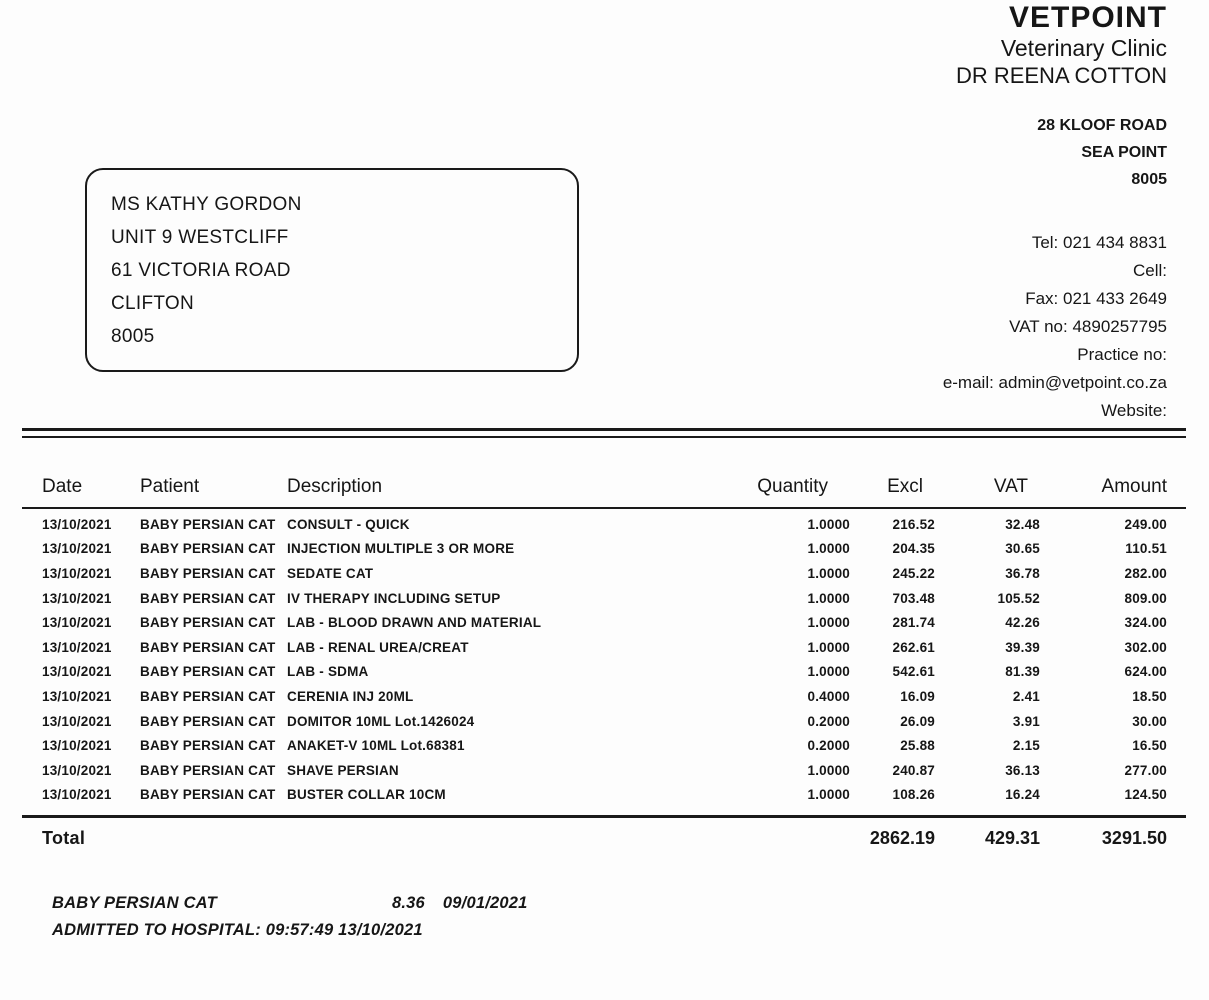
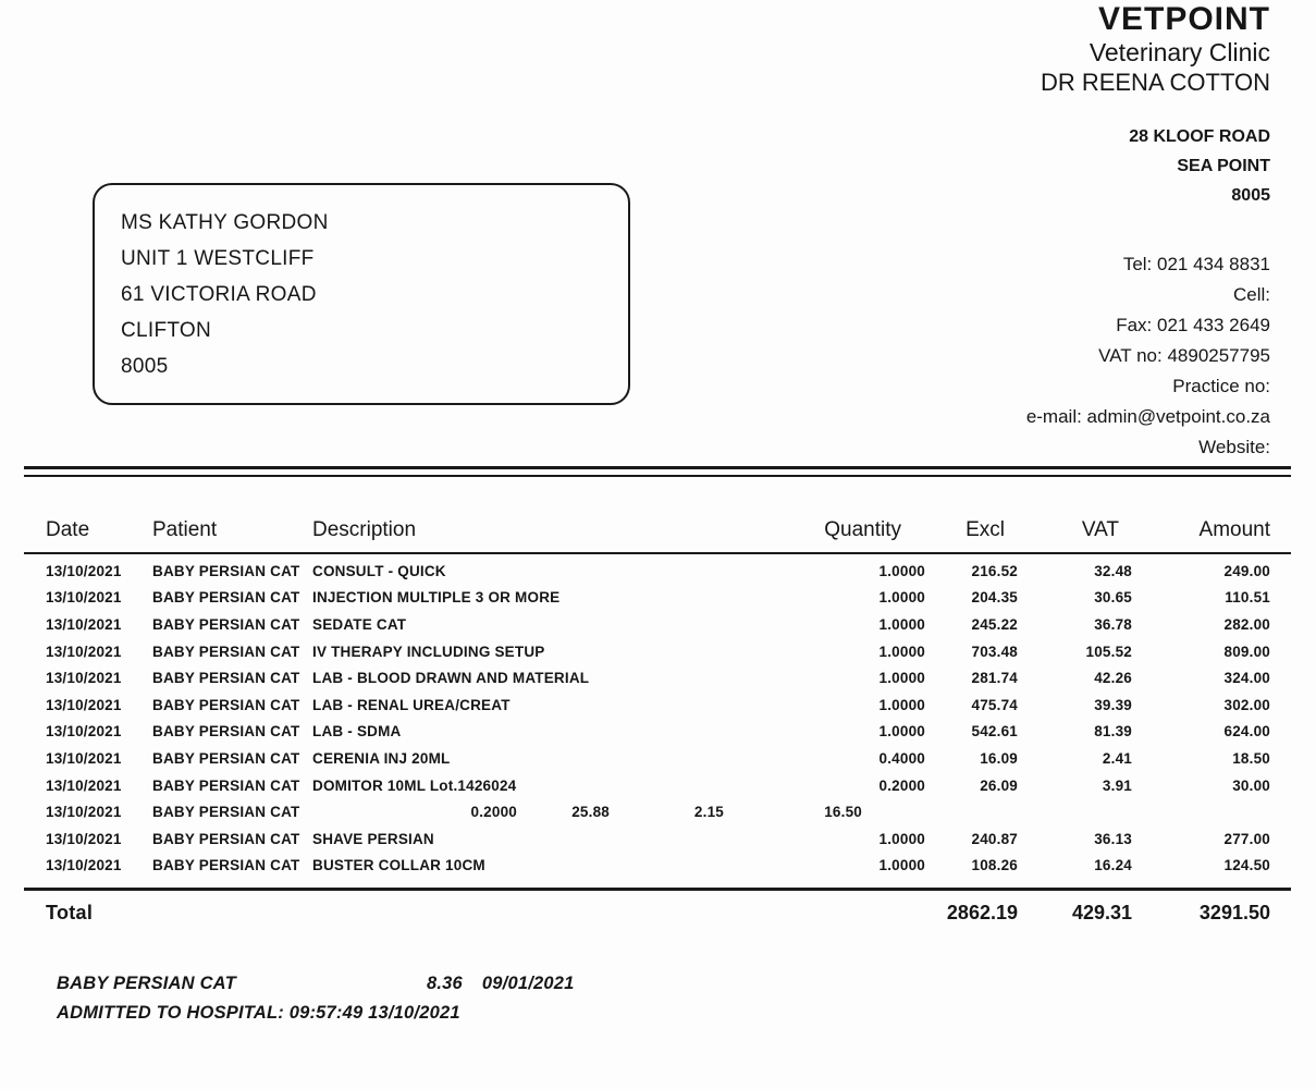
  VETPOINT
  Veterinary Clinic
  DR REENA COTTON
  28 KLOOF ROAD
  SEA POINT
  8005
  Tel: 021 434 8831
  Cell:
  Fax: 021 433 2649
  VAT no: 4890257795
  Practice no:
  e-mail: admin@vetpoint.co.za
  Website:
  MS KATHY GORDON
- UNIT 9 WESTCLIFF
+ UNIT 1 WESTCLIFF
  61 VICTORIA ROAD
  CLIFTON
  8005
  Date
  Patient
  Description
  Quantity
  Excl
  VAT
  Amount
  13/10/2021
  BABY PERSIAN CAT
  CONSULT - QUICK
  1.0000
  216.52
  32.48
  249.00
  13/10/2021
  BABY PERSIAN CAT
  INJECTION MULTIPLE 3 OR MORE
  1.0000
  204.35
  30.65
  110.51
  13/10/2021
  BABY PERSIAN CAT
  SEDATE CAT
  1.0000
  245.22
  36.78
  282.00
  13/10/2021
  BABY PERSIAN CAT
  IV THERAPY INCLUDING SETUP
  1.0000
  703.48
  105.52
  809.00
  13/10/2021
  BABY PERSIAN CAT
  LAB - BLOOD DRAWN AND MATERIAL
  1.0000
  281.74
  42.26
  324.00
  13/10/2021
  BABY PERSIAN CAT
  LAB - RENAL UREA/CREAT
  1.0000
- 262.61
+ 475.74
  39.39
  302.00
  13/10/2021
  BABY PERSIAN CAT
  LAB - SDMA
  1.0000
  542.61
  81.39
  624.00
  13/10/2021
  BABY PERSIAN CAT
  CERENIA INJ 20ML
  0.4000
  16.09
  2.41
  18.50
  13/10/2021
  BABY PERSIAN CAT
  DOMITOR 10ML Lot.1426024
  0.2000
  26.09
  3.91
  30.00
  13/10/2021
  BABY PERSIAN CAT
- ANAKET-V 10ML Lot.68381
  0.2000
  25.88
  2.15
  16.50
  13/10/2021
  BABY PERSIAN CAT
  SHAVE PERSIAN
  1.0000
  240.87
  36.13
  277.00
  13/10/2021
  BABY PERSIAN CAT
  BUSTER COLLAR 10CM
  1.0000
  108.26
  16.24
  124.50
  Total
  2862.19
  429.31
  3291.50
  BABY PERSIAN CAT 8.36 09/01/2021
  ADMITTED TO HOSPITAL: 09:57:49 13/10/2021
